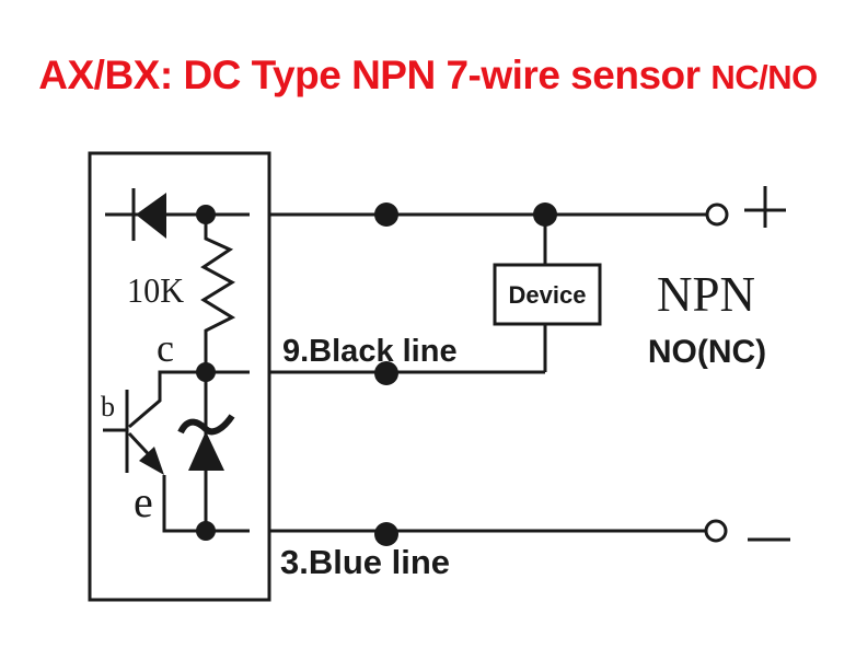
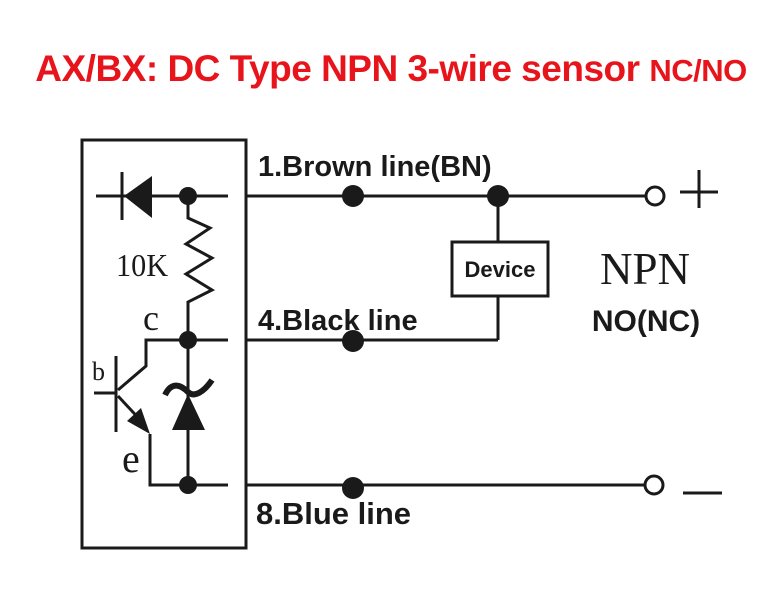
- AX/BX: DC Type NPN 7-wire sensor NC/NO
+ AX/BX: DC Type NPN 3-wire sensor NC/NO
  10K
  c
  b
  e
+ 1.Brown line(BN)
- 9.Black line
+ 4.Black line
- 3.Blue line
+ 8.Blue line
  Device
  NPN
  NO(NC)
